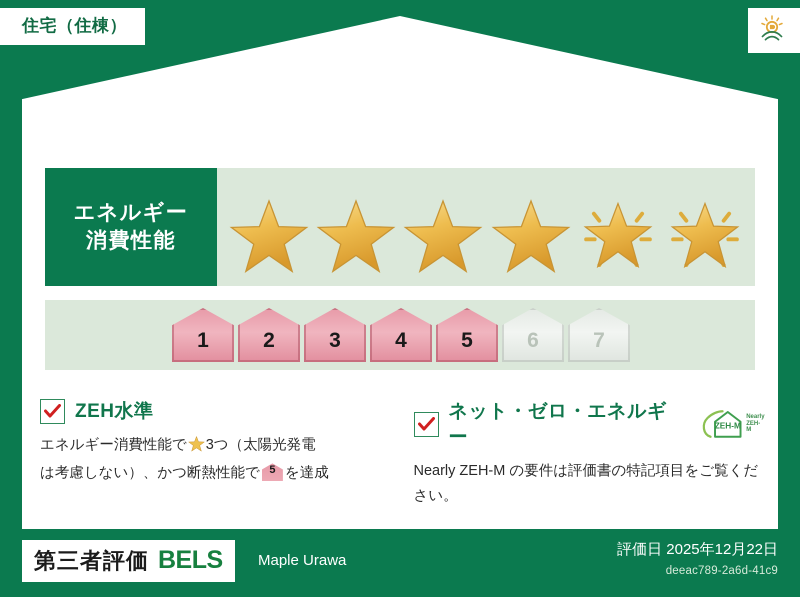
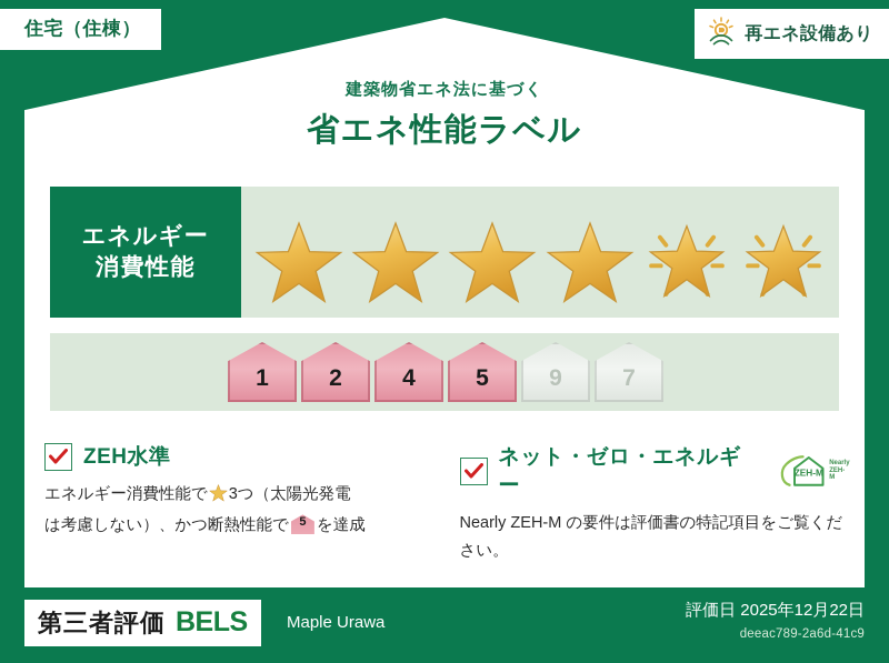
  住宅（住棟）
+ 再エネ設備あり
+ 建築物省エネ法に基づく
+ 省エネ性能ラベル
  エネルギー
  消費性能
  1
  2
- 3
  4
  5
- 6
+ 9
  7
  ZEH水準
  エネルギー消費性能で 3つ（太陽光発電
  は考慮しない）、かつ断熱性能で
  5
  を達成
  ネット・ゼロ・エネルギー
  ZEH-M
  Nearly ZEH-M の要件は評価書の特記項目をご覧ください。
  第三者評価
  BELS
  Maple Urawa
  評価日 2025年12月22日
  deeac789-2a6d-41c9
